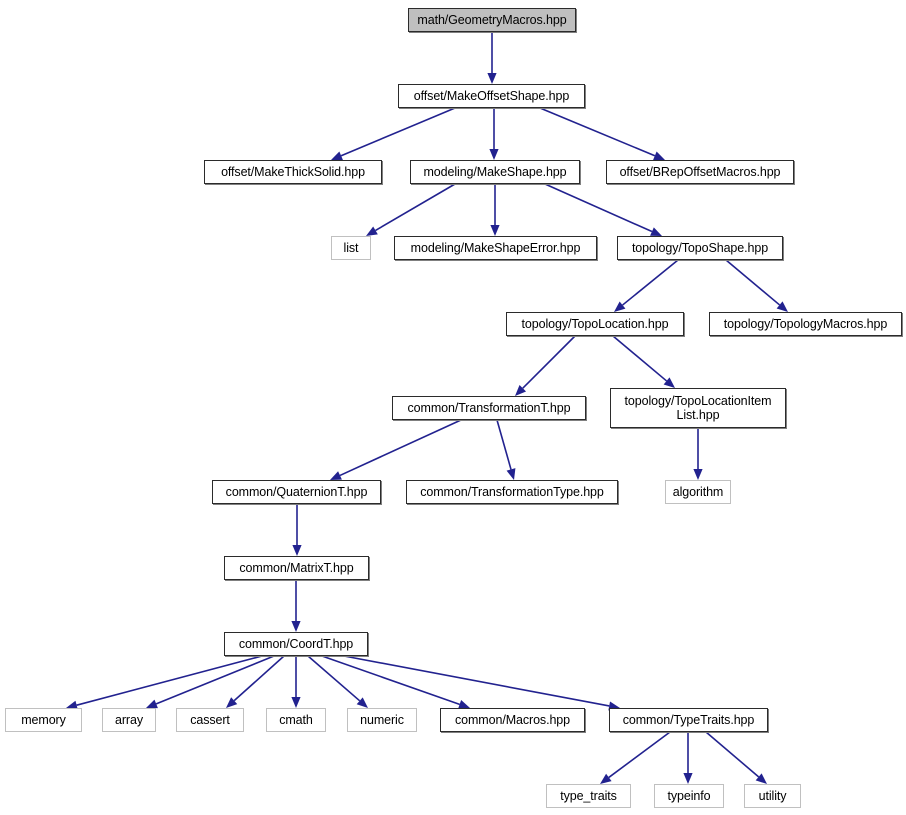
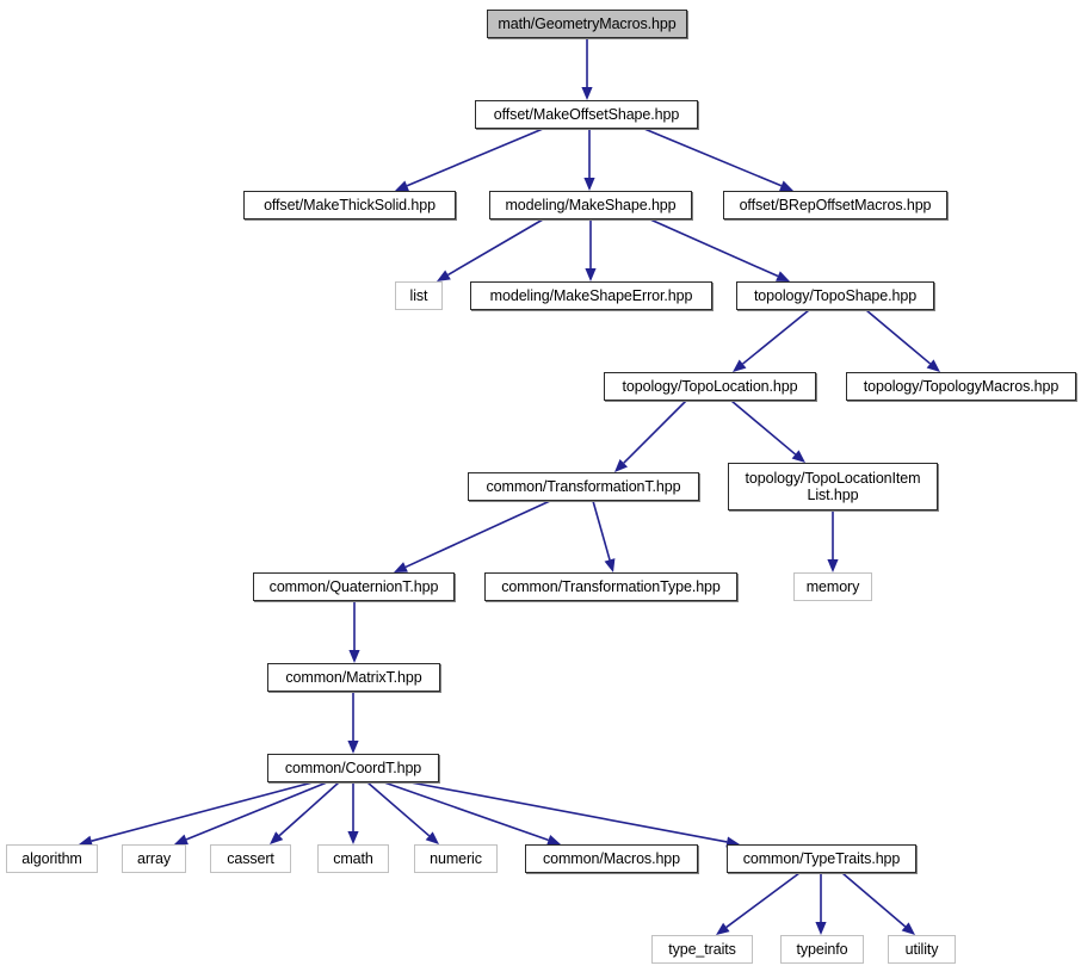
  math/GeometryMacros.hpp
  offset/MakeOffsetShape.hpp
  offset/MakeThickSolid.hpp
  modeling/MakeShape.hpp
  offset/BRepOffsetMacros.hpp
  list
  modeling/MakeShapeError.hpp
  topology/TopoShape.hpp
  topology/TopoLocation.hpp
  topology/TopologyMacros.hpp
  common/TransformationT.hpp
  topology/TopoLocationItem
  List.hpp
  common/QuaternionT.hpp
  common/TransformationType.hpp
- algorithm
+ memory
  common/MatrixT.hpp
  common/CoordT.hpp
- memory
+ algorithm
  array
  cassert
  cmath
  numeric
  common/Macros.hpp
  common/TypeTraits.hpp
  type_traits
  typeinfo
  utility
